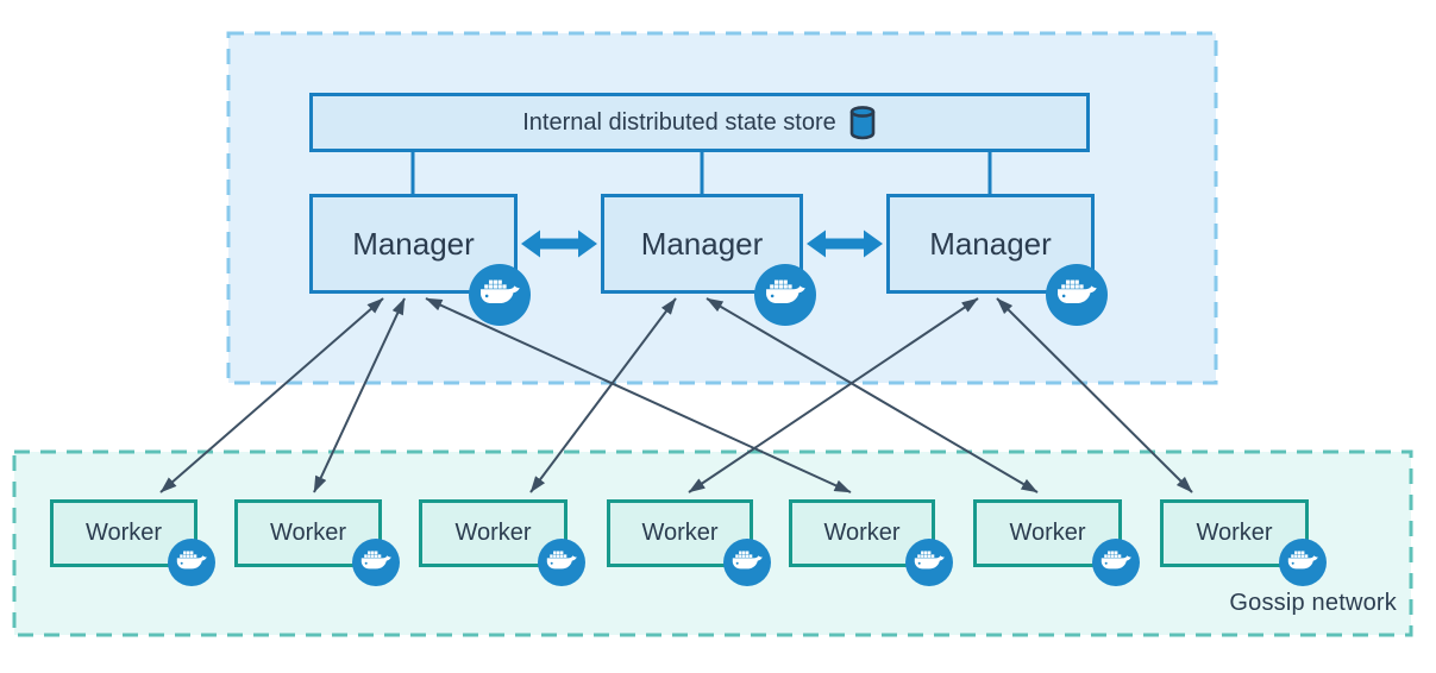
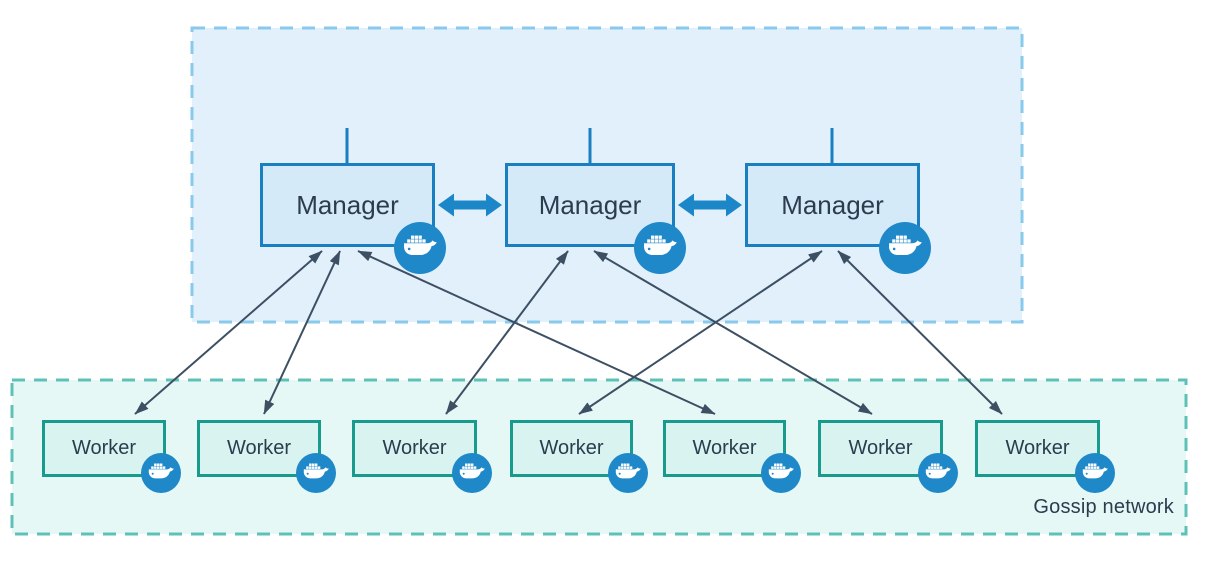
  Gossip network
- Internal distributed state store
  Manager
  Manager
  Manager
  Worker
  Worker
  Worker
  Worker
  Worker
  Worker
  Worker
